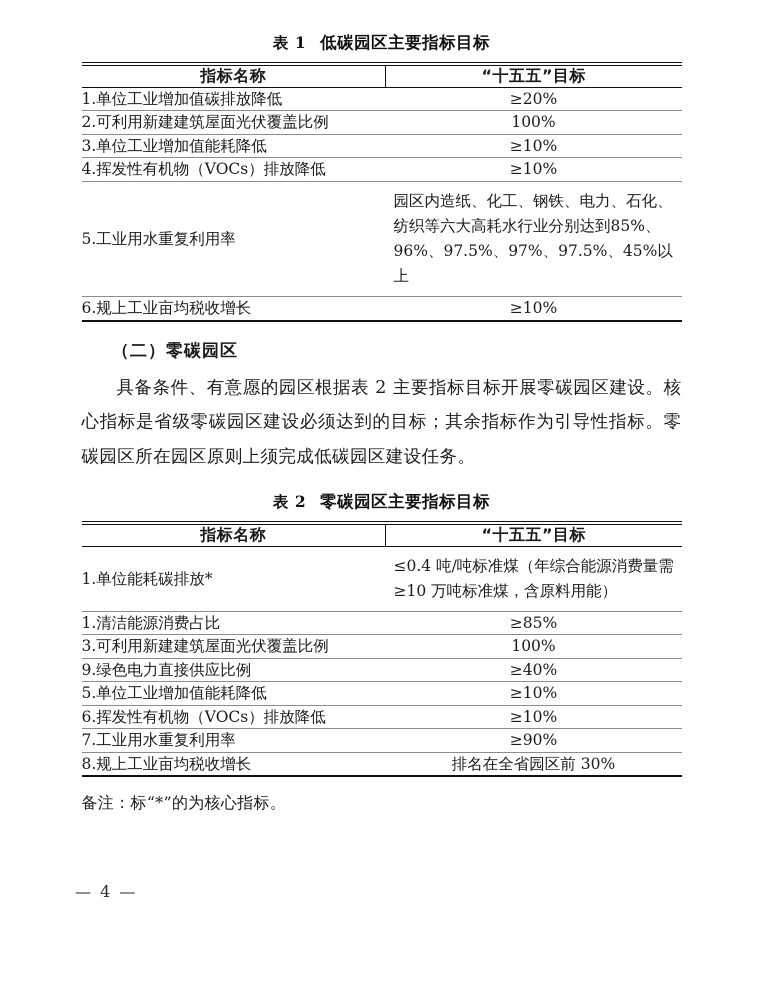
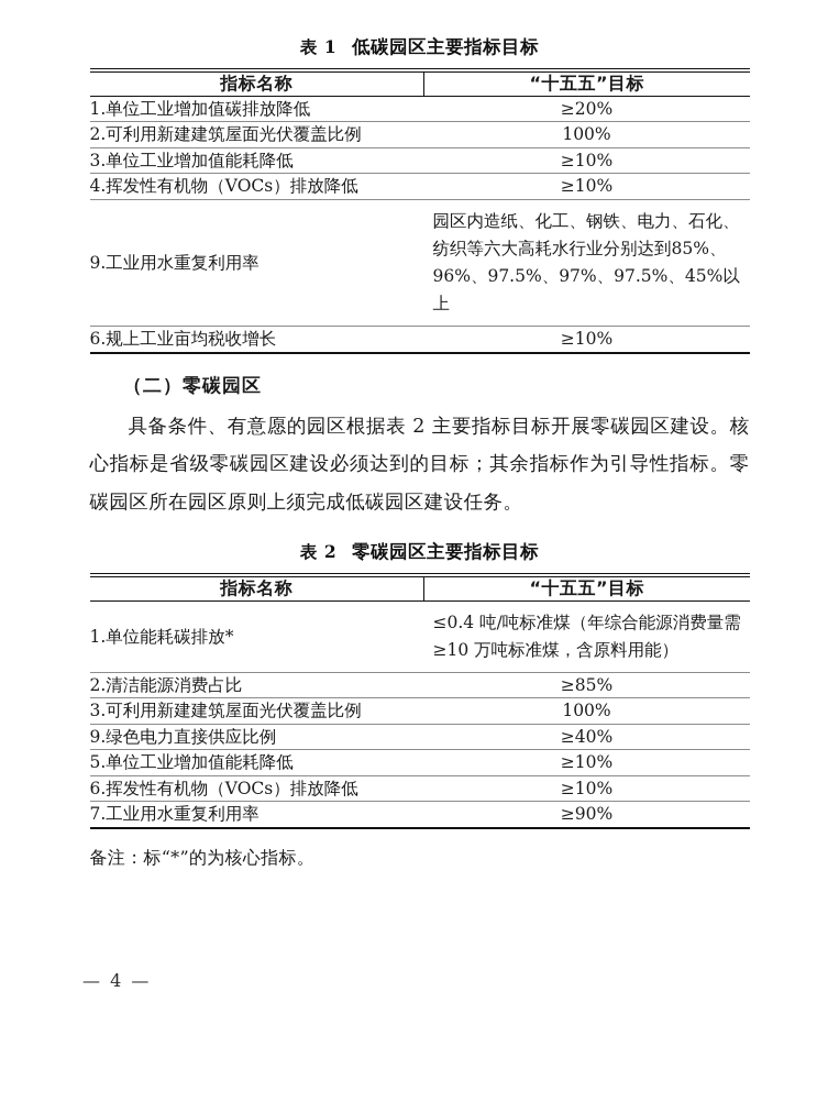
  表 1 低碳园区主要指标目标
  指标名称	“十五五”目标
  1.单位工业增加值碳排放降低	≥20%
  2.可利用新建建筑屋面光伏覆盖比例	100%
  3.单位工业增加值能耗降低	≥10%
  4.挥发性有机物（VOCs）排放降低	≥10%
- 5.工业用水重复利用率	园区内造纸、化工、钢铁、电力、石化、纺织等六大高耗水行业分别达到85%、96%、97.5%、97%、97.5%、45%以上
+ 9.工业用水重复利用率	园区内造纸、化工、钢铁、电力、石化、纺织等六大高耗水行业分别达到85%、96%、97.5%、97%、97.5%、45%以上
  6.规上工业亩均税收增长	≥10%
  （二）零碳园区
  具备条件、有意愿的园区根据表 2 主要指标目标开展零碳园区建设。核心指标是省级零碳园区建设必须达到的目标；其余指标作为引导性指标。零碳园区所在园区原则上须完成低碳园区建设任务。
  表 2 零碳园区主要指标目标
  指标名称	“十五五”目标
  1.单位能耗碳排放*	≤0.4 吨/吨标准煤（年综合能源消费量需≥10 万吨标准煤，含原料用能）
- 1.清洁能源消费占比	≥85%
+ 2.清洁能源消费占比	≥85%
  3.可利用新建建筑屋面光伏覆盖比例	100%
  9.绿色电力直接供应比例	≥40%
  5.单位工业增加值能耗降低	≥10%
  6.挥发性有机物（VOCs）排放降低	≥10%
  7.工业用水重复利用率	≥90%
- 8.规上工业亩均税收增长	排名在全省园区前 30%
  备注：标“*”的为核心指标。
  — 4 —
